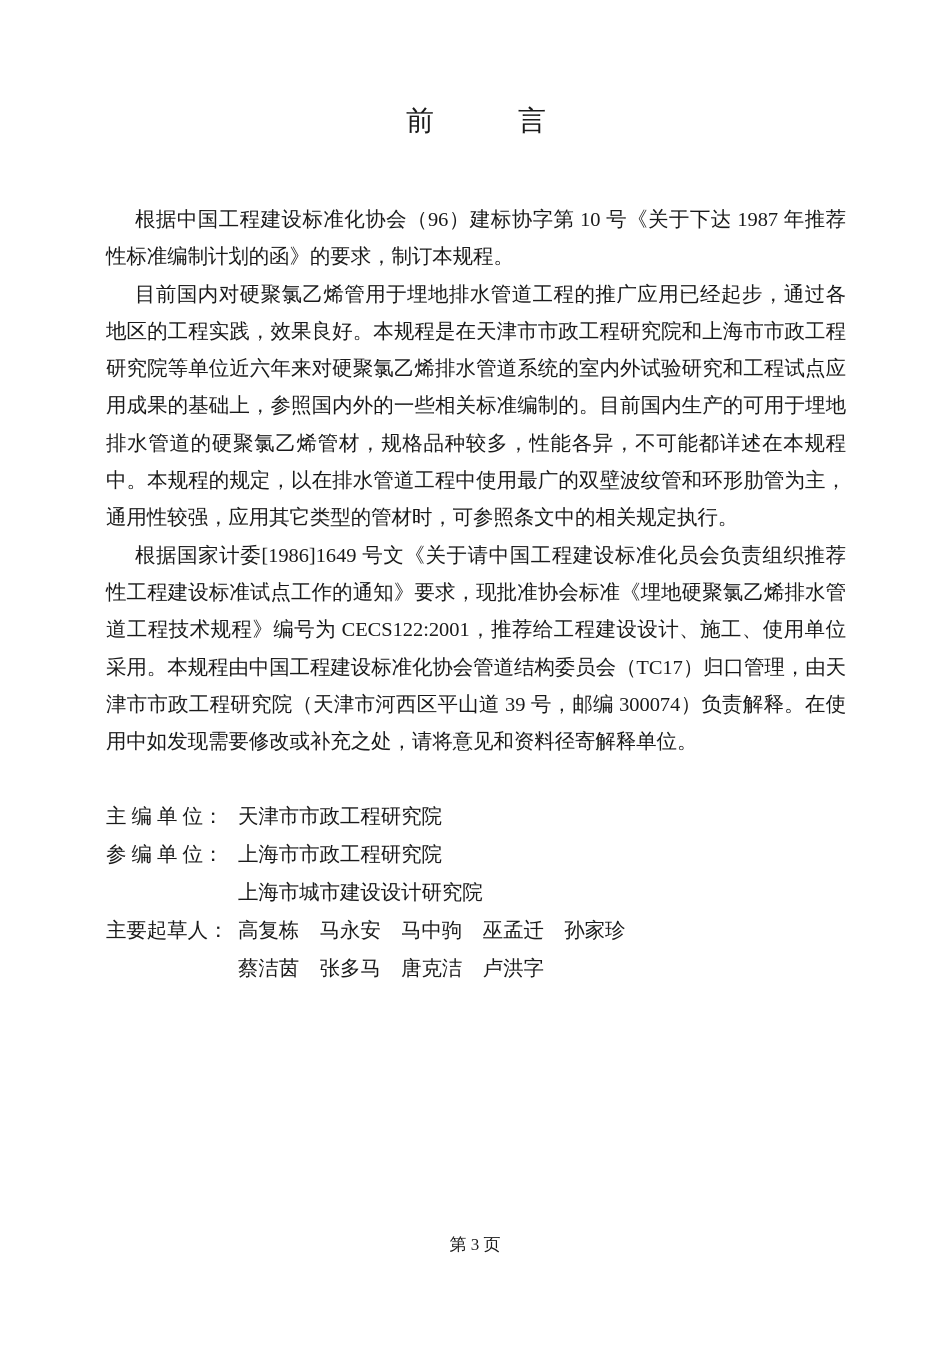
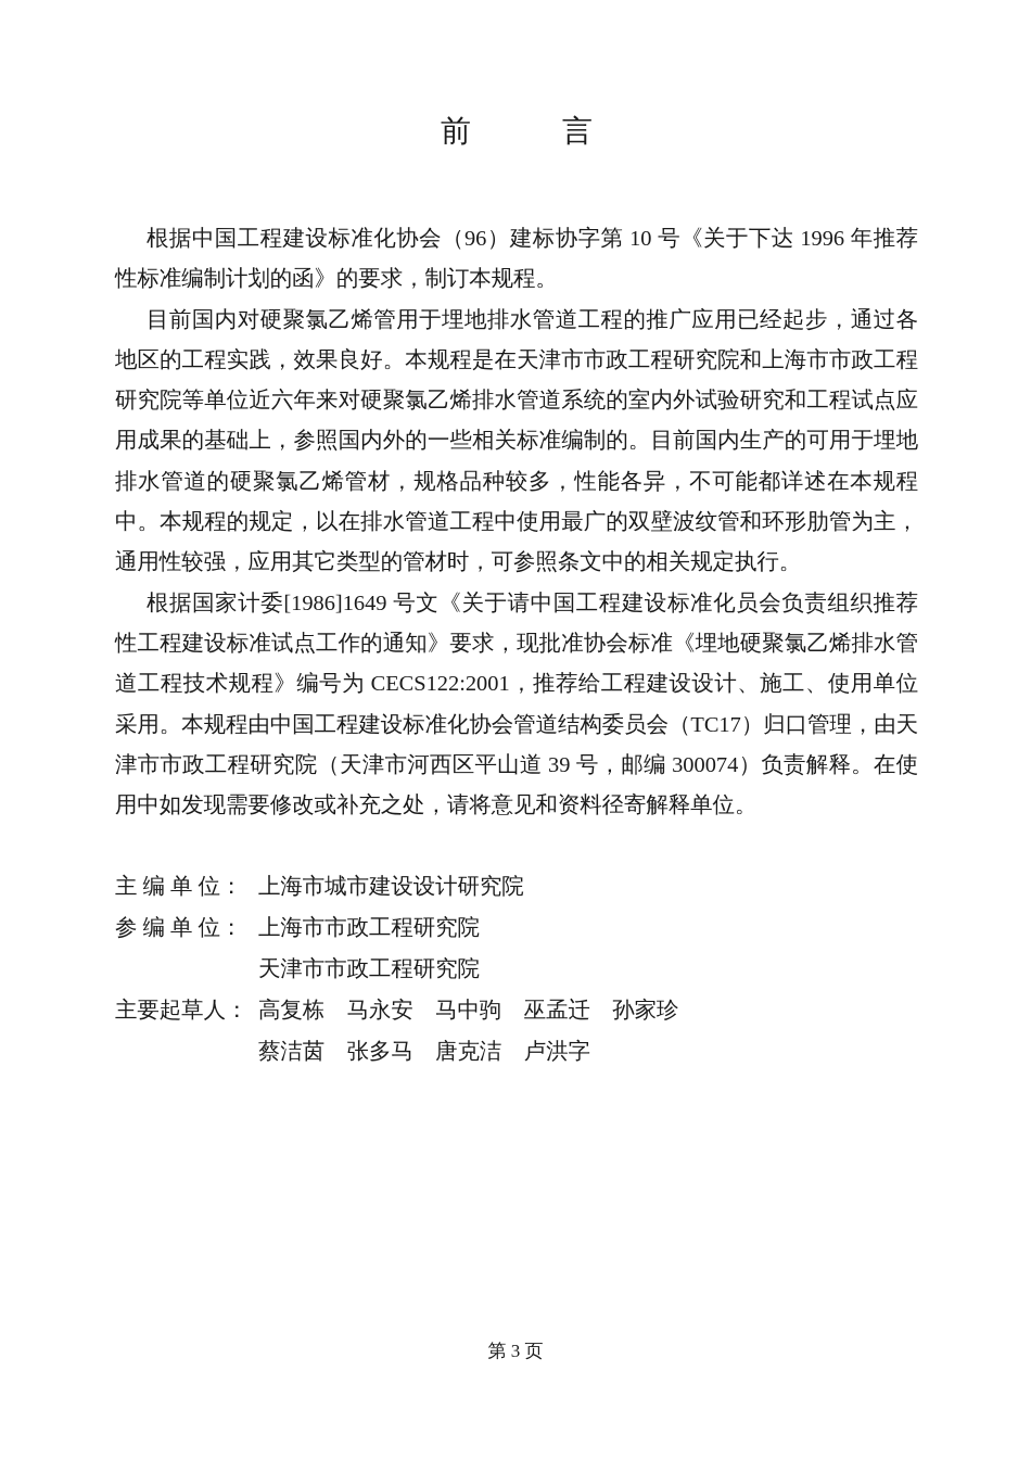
  前 言
- 根据中国工程建设标准化协会（96）建标协字第 10 号《关于下达 1987 年推荐性标准编制计划的函》的要求，制订本规程。
+ 根据中国工程建设标准化协会（96）建标协字第 10 号《关于下达 1996 年推荐性标准编制计划的函》的要求，制订本规程。
  目前国内对硬聚氯乙烯管用于埋地排水管道工程的推广应用已经起步，通过各地区的工程实践，效果良好。本规程是在天津市市政工程研究院和上海市市政工程研究院等单位近六年来对硬聚氯乙烯排水管道系统的室内外试验研究和工程试点应用成果的基础上，参照国内外的一些相关标准编制的。目前国内生产的可用于埋地排水管道的硬聚氯乙烯管材，规格品种较多，性能各异，不可能都详述在本规程中。本规程的规定，以在排水管道工程中使用最广的双壁波纹管和环形肋管为主，通用性较强，应用其它类型的管材时，可参照条文中的相关规定执行。
  根据国家计委[1986]1649 号文《关于请中国工程建设标准化员会负责组织推荐性工程建设标准试点工作的通知》要求，现批准协会标准《埋地硬聚氯乙烯排水管道工程技术规程》编号为 CECS122:2001，推荐给工程建设设计、施工、使用单位采用。本规程由中国工程建设标准化协会管道结构委员会（TC17）归口管理，由天津市市政工程研究院（天津市河西区平山道 39 号，邮编 300074）负责解释。在使用中如发现需要修改或补充之处，请将意见和资料径寄解释单位。
- 主 编 单 位： 天津市市政工程研究院
+ 主 编 单 位： 上海市城市建设设计研究院
  参 编 单 位： 上海市市政工程研究院
- 上海市城市建设设计研究院
+ 天津市市政工程研究院
  主要起草人： 高复栋 马永安 马中驹 巫孟迁 孙家珍
  蔡洁茵 张多马 唐克洁 卢洪字
  第 3 页
